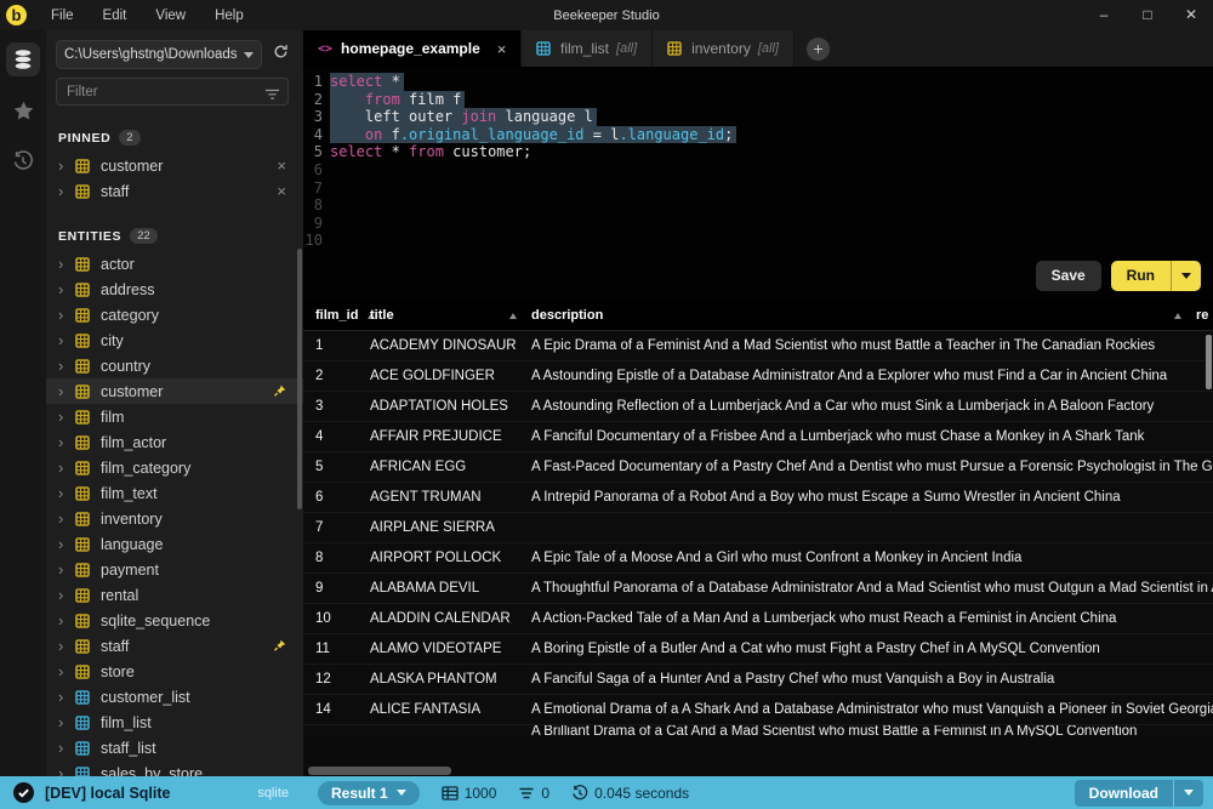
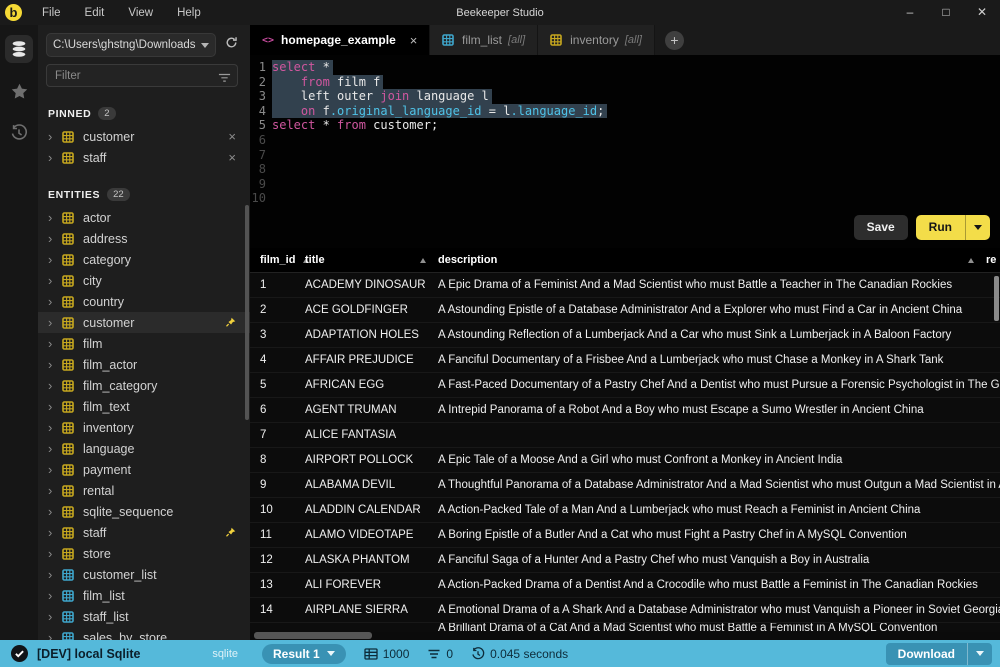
  b
  File
  Edit
  View
  Help
  Beekeeper Studio
  –
  □
  ✕
  C:\Users\ghstng\Downloads
  Filter
  PINNED
  2
  ›
  customer
  ×
  ›
  staff
  ×
  ENTITIES
  22
  ›
  actor
  ›
  address
  ›
  category
  ›
  city
  ›
  country
  ›
  customer
  ›
  film
  ›
  film_actor
  ›
  film_category
  ›
  film_text
  ›
  inventory
  ›
  language
  ›
  payment
  ›
  rental
  ›
  sqlite_sequence
  ›
  staff
  ›
  store
  ›
  customer_list
  ›
  film_list
  ›
  staff_list
  ›
  sales_by_store
  <>
  homepage_example
  ×
  film_list
  [all]
  inventory
  [all]
  +
  1
  select *
  2
  from film f
  3
  left outer join language l
  4
  on f.original_language_id = l.language_id;
  5
  select * from customer;
  6
  7
  8
  9
  10
  Save
  Run
  film_id
  title
  description
  re
  1
  ACADEMY DINOSAUR
  A Epic Drama of a Feminist And a Mad Scientist who must Battle a Teacher in The Canadian Rockies
  2
  ACE GOLDFINGER
  A Astounding Epistle of a Database Administrator And a Explorer who must Find a Car in Ancient China
  3
  ADAPTATION HOLES
  A Astounding Reflection of a Lumberjack And a Car who must Sink a Lumberjack in A Baloon Factory
  4
  AFFAIR PREJUDICE
  A Fanciful Documentary of a Frisbee And a Lumberjack who must Chase a Monkey in A Shark Tank
  5
  AFRICAN EGG
  A Fast-Paced Documentary of a Pastry Chef And a Dentist who must Pursue a Forensic Psychologist in The G
  6
  AGENT TRUMAN
  A Intrepid Panorama of a Robot And a Boy who must Escape a Sumo Wrestler in Ancient China
  7
- AIRPLANE SIERRA
+ ALICE FANTASIA
  8
  AIRPORT POLLOCK
  A Epic Tale of a Moose And a Girl who must Confront a Monkey in Ancient India
  9
  ALABAMA DEVIL
  A Thoughtful Panorama of a Database Administrator And a Mad Scientist who must Outgun a Mad Scientist in
  10
  ALADDIN CALENDAR
  A Action-Packed Tale of a Man And a Lumberjack who must Reach a Feminist in Ancient China
  11
  ALAMO VIDEOTAPE
  A Boring Epistle of a Butler And a Cat who must Fight a Pastry Chef in A MySQL Convention
  12
  ALASKA PHANTOM
  A Fanciful Saga of a Hunter And a Pastry Chef who must Vanquish a Boy in Australia
+ 13
+ ALI FOREVER
+ A Action-Packed Drama of a Dentist And a Crocodile who must Battle a Feminist in The Canadian Rockies
  14
- ALICE FANTASIA
+ AIRPLANE SIERRA
  A Emotional Drama of a A Shark And a Database Administrator who must Vanquish a Pioneer in Soviet Georgi
  A Brilliant Drama of a Cat And a Mad Scientist who must Battle a Feminist in A MySQL Convention
  [DEV] local Sqlite
  sqlite
  Result 1
  1000
  0
  0.045 seconds
  Download
